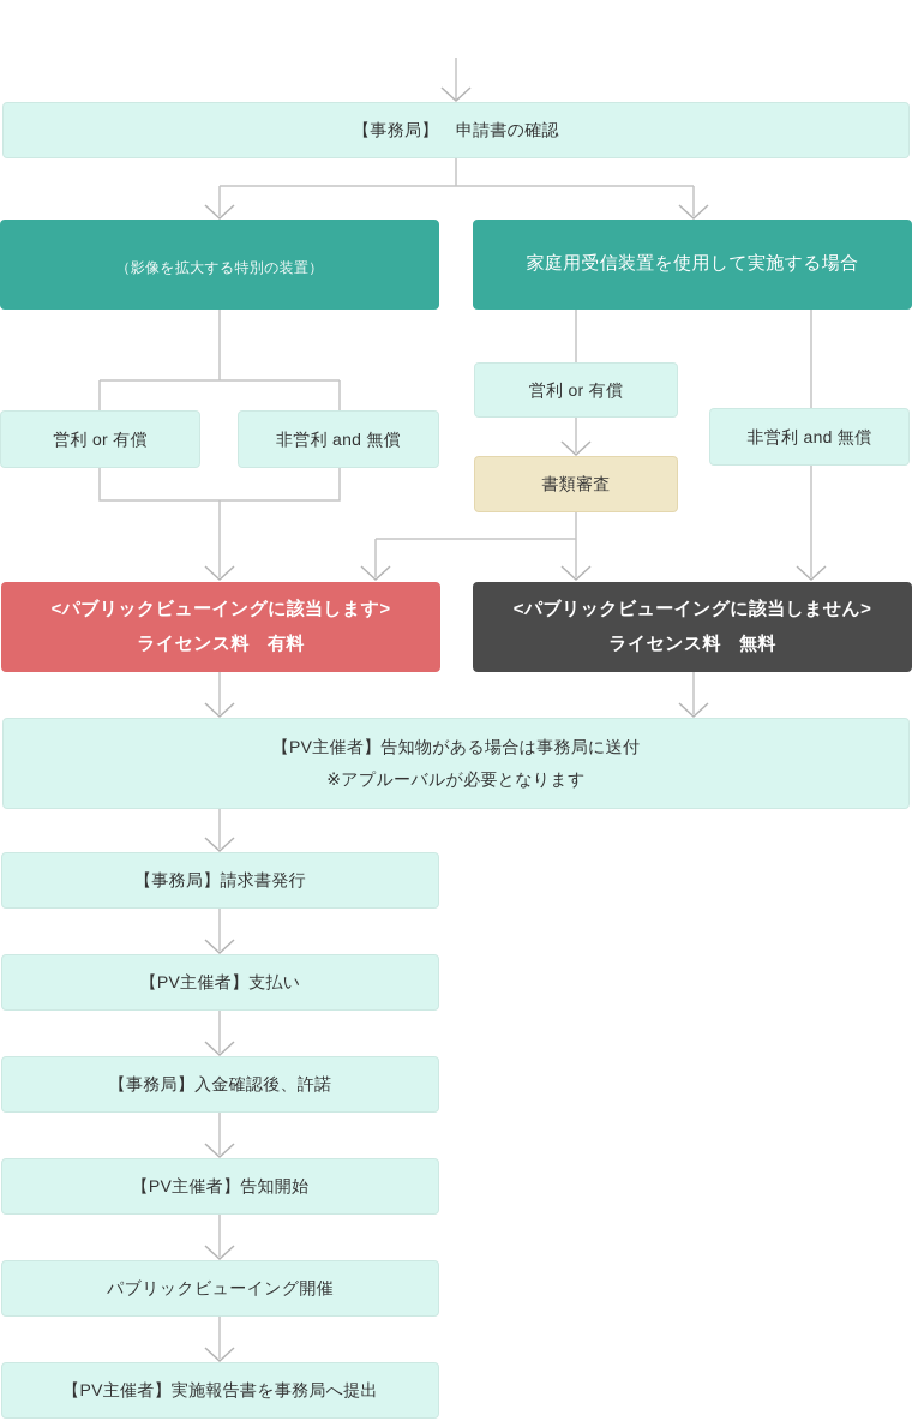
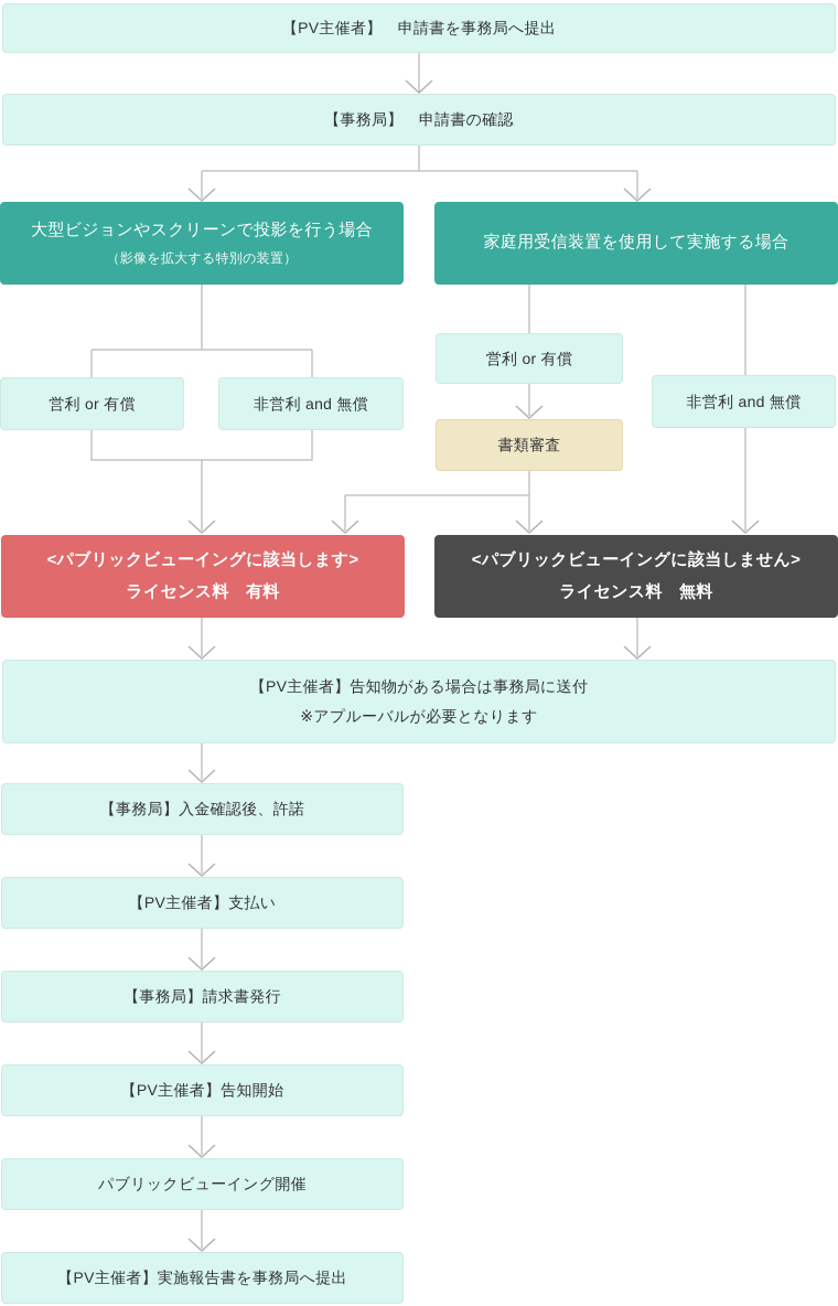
+ 【PV主催者】 申請書を事務局へ提出
  【事務局】 申請書の確認
+ 大型ビジョンやスクリーンで投影を行う場合
  （影像を拡大する特別の装置）
  家庭用受信装置を使用して実施する場合
  営利 or 有償
  非営利 and 無償
  営利 or 有償
  書類審査
  非営利 and 無償
  <パブリックビューイングに該当します>
  ライセンス料 有料
  <パブリックビューイングに該当しません>
  ライセンス料 無料
  【PV主催者】告知物がある場合は事務局に送付
  ※アプルーバルが必要となります
- 【事務局】請求書発行
+ 【事務局】入金確認後、許諾
  【PV主催者】支払い
- 【事務局】入金確認後、許諾
+ 【事務局】請求書発行
  【PV主催者】告知開始
  パブリックビューイング開催
  【PV主催者】実施報告書を事務局へ提出
